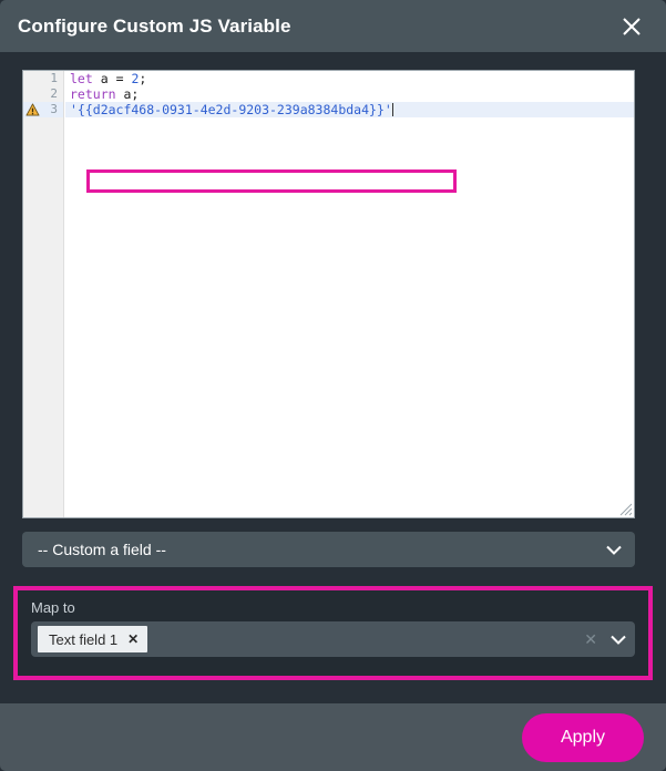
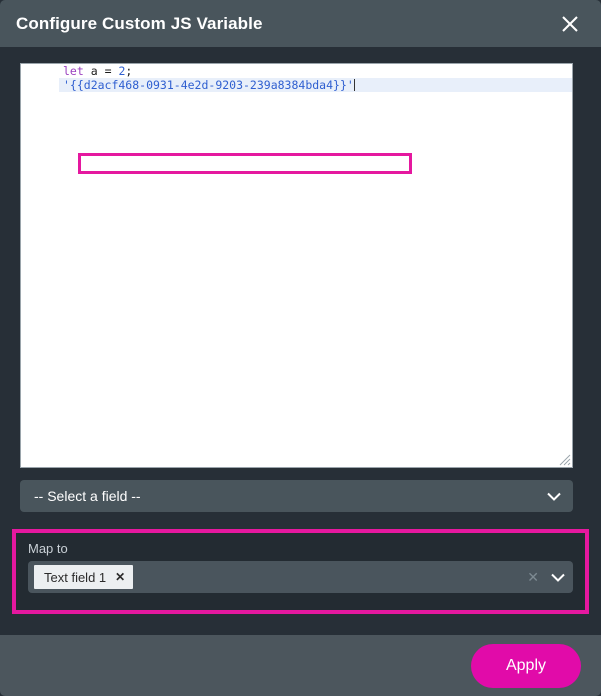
  Configure Custom JS Variable
- 1
- 2
- 3
  let a = 2;
- return a;
  '{{d2acf468-0931-4e2d-9203-239a8384bda4}}'
- -- Custom a field --
+ -- Select a field --
  Map to
  Text field 1
  ✕
  ✕
  Apply
